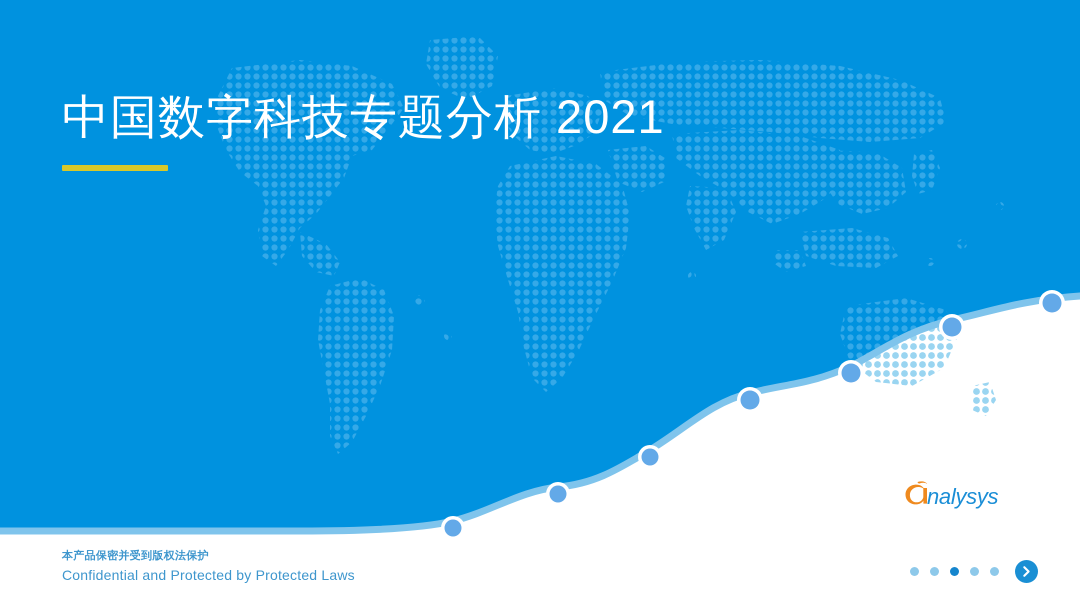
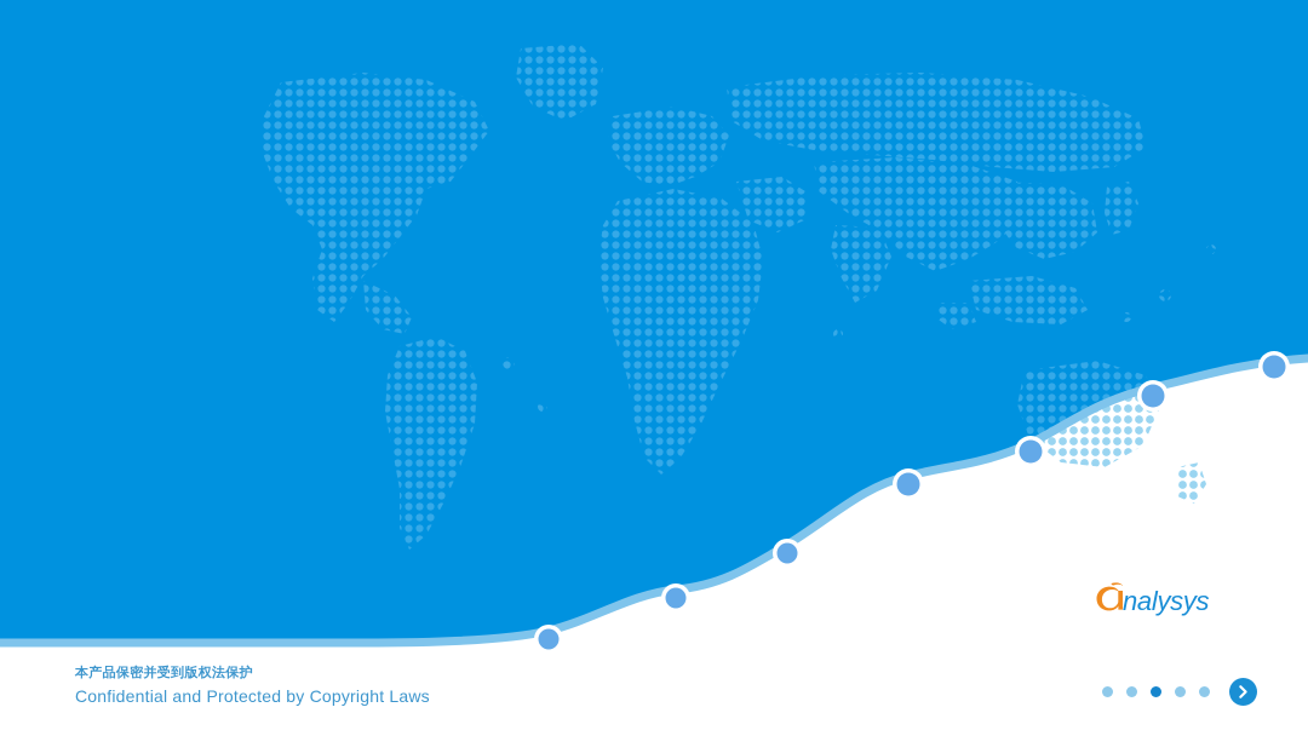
- 中国数字科技专题分析 2021
  本产品保密并受到版权法保护
- Confidential and Protected by Protected Laws
+ Confidential and Protected by Copyright Laws
  nalysys
